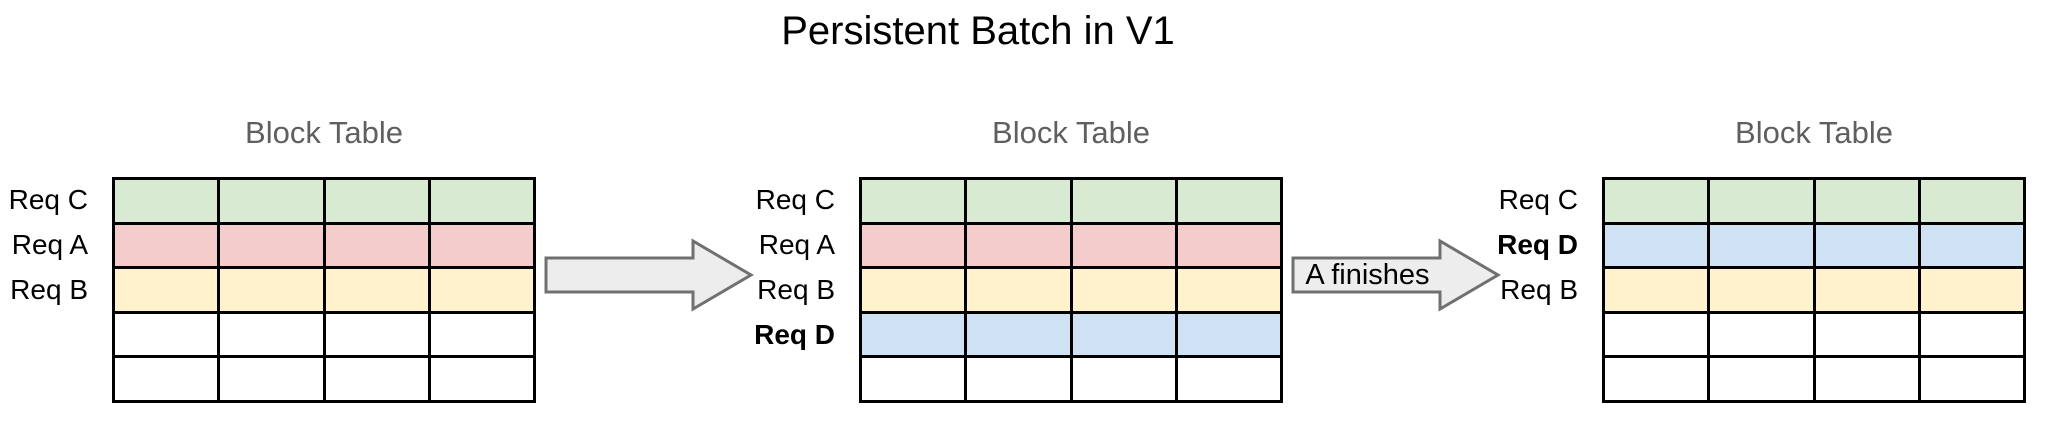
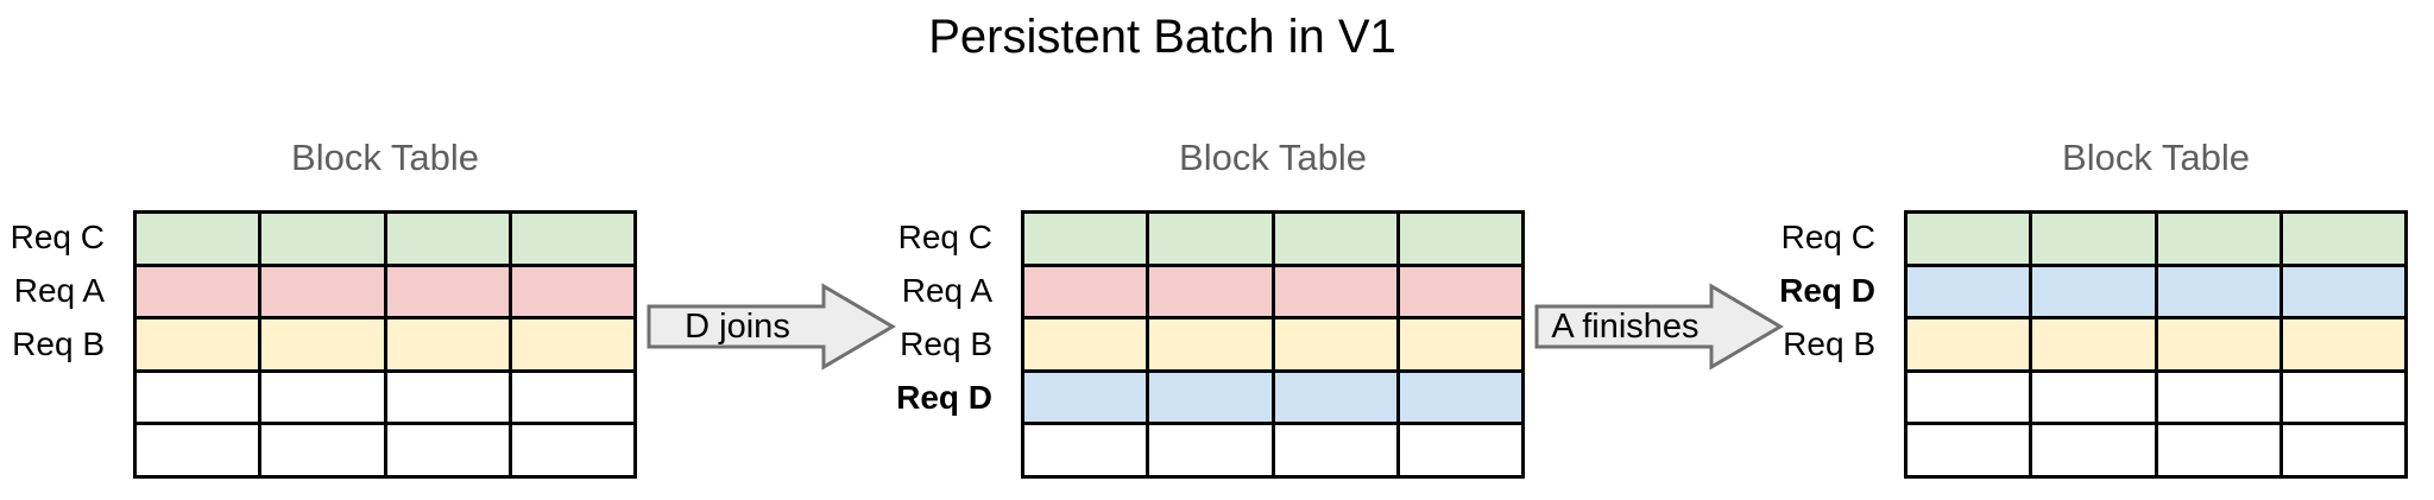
  Persistent Batch in V1
  Block Table
  Req C
  Req A
  Req B
+ D joins
  Block Table
  Req C
  Req A
  Req B
  Req D
  A finishes
  Block Table
  Req C
  Req D
  Req B
